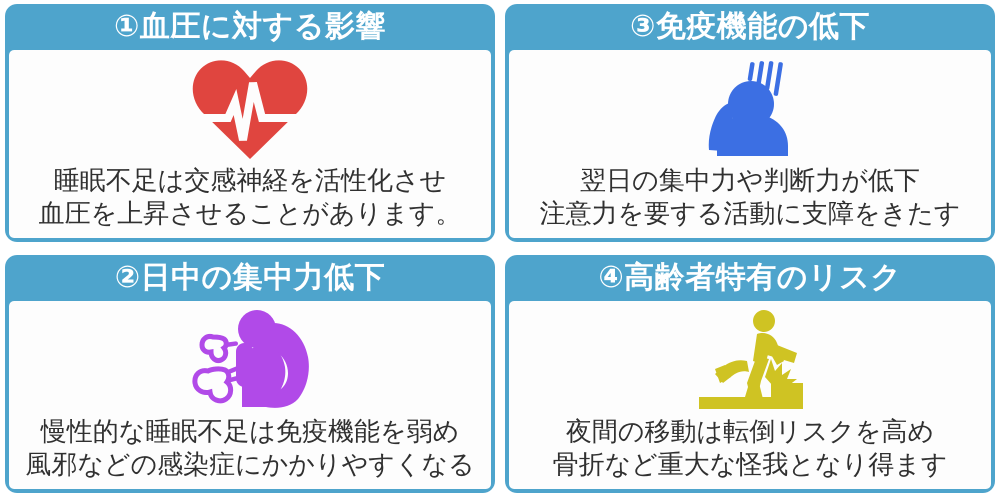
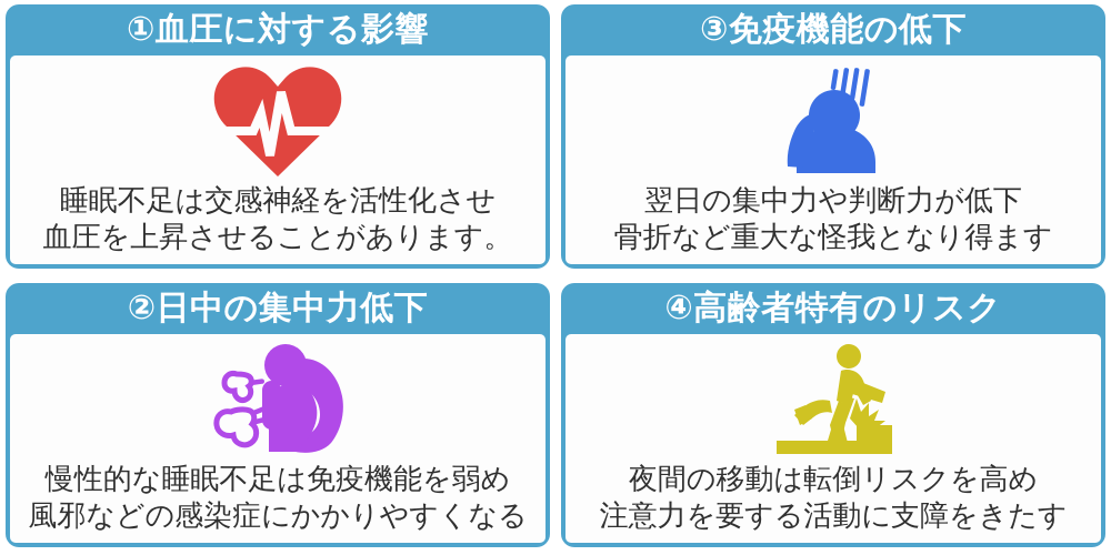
  ①血圧に対する影響
  睡眠不足は交感神経を活性化させ
  血圧を上昇させることがあります。
  ③免疫機能の低下
  翌日の集中力や判断力が低下
- 注意力を要する活動に支障をきたす
+ 骨折など重大な怪我となり得ます
  ②日中の集中力低下
  慢性的な睡眠不足は免疫機能を弱め
  風邪などの感染症にかかりやすくなる
  ④高齢者特有のリスク
  夜間の移動は転倒リスクを高め
- 骨折など重大な怪我となり得ます
+ 注意力を要する活動に支障をきたす
